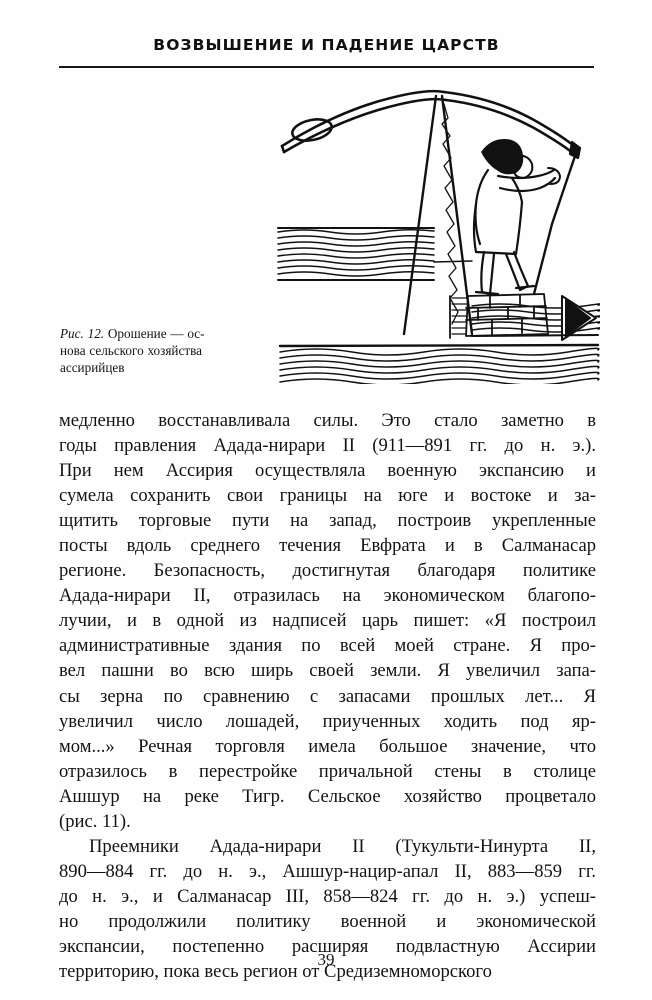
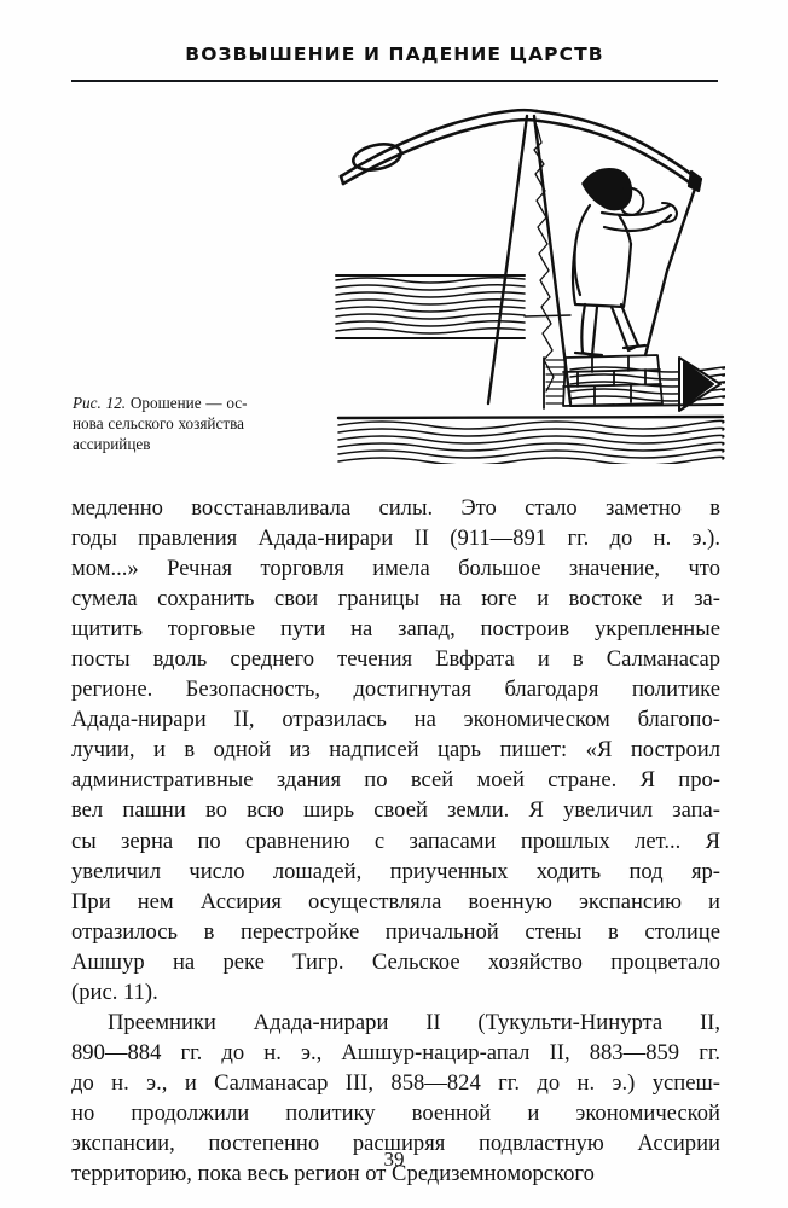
  ВОЗВЫШЕНИЕ И ПАДЕНИЕ ЦАРСТВ
  Рис. 12. Орошение — ос-
  нова сельского хозяйства
  ассирийцев
  медленно восстанавливала силы. Это стало заметно в
  годы правления Адада-нирари II (911—891 гг. до н. э.).
- При нем Ассирия осуществляла военную экспансию и
+ мом...» Речная торговля имела большое значение, что
  сумела сохранить свои границы на юге и востоке и за-
  щитить торговые пути на запад, построив укрепленные
  посты вдоль среднего течения Евфрата и в Салманасар
  регионе. Безопасность, достигнутая благодаря политике
  Адада-нирари II, отразилась на экономическом благопо-
  лучии, и в одной из надписей царь пишет: «Я построил
  административные здания по всей моей стране. Я про-
  вел пашни во всю ширь своей земли. Я увеличил запа-
  сы зерна по сравнению с запасами прошлых лет... Я
  увеличил число лошадей, приученных ходить под яр-
- мом...» Речная торговля имела большое значение, что
+ При нем Ассирия осуществляла военную экспансию и
  отразилось в перестройке причальной стены в столице
  Ашшур на реке Тигр. Сельское хозяйство процветало
  (рис. 11).
  Преемники Адада-нирари II (Тукульти-Нинурта II,
  890—884 гг. до н. э., Ашшур-нацир-апал II, 883—859 гг.
  до н. э., и Салманасар III, 858—824 гг. до н. э.) успеш-
  но продолжили политику военной и экономической
  экспансии, постепенно расширяя подвластную Ассирии
  территорию, пока весь регион от Средиземноморского
  39
